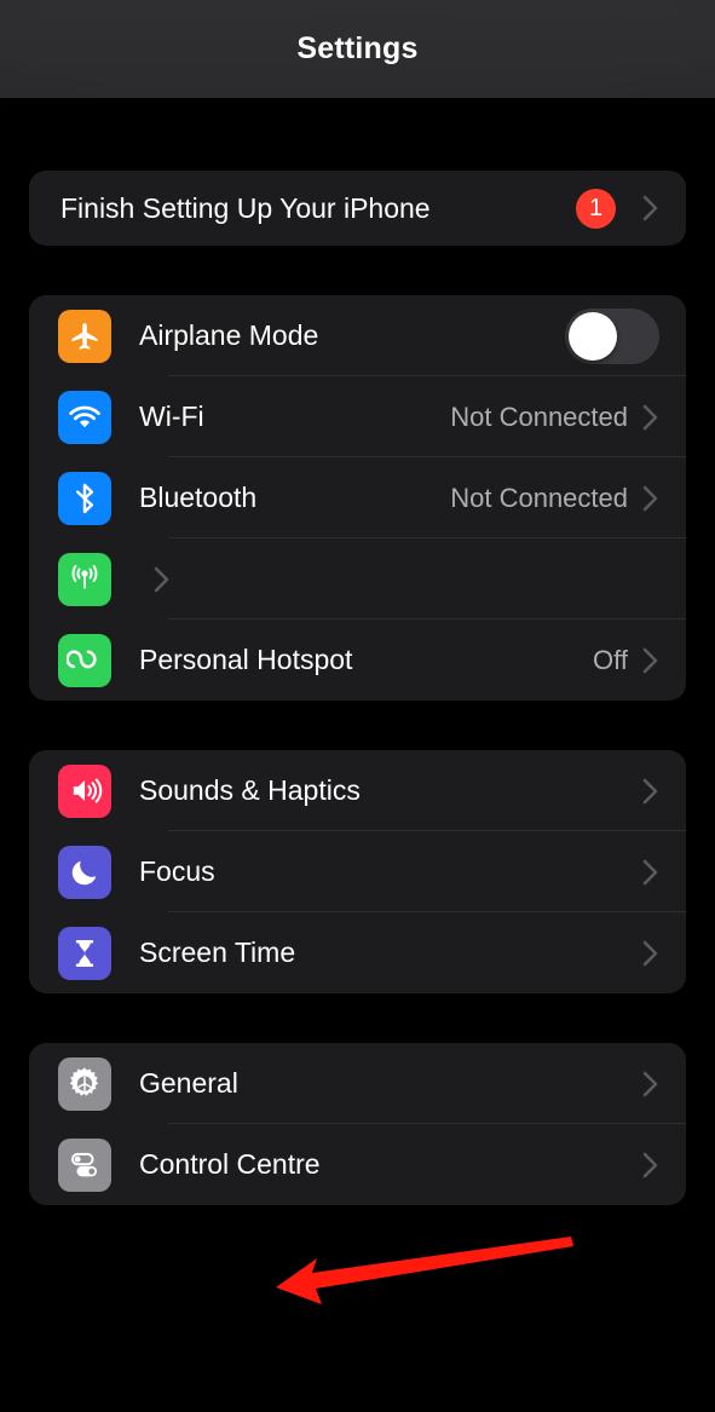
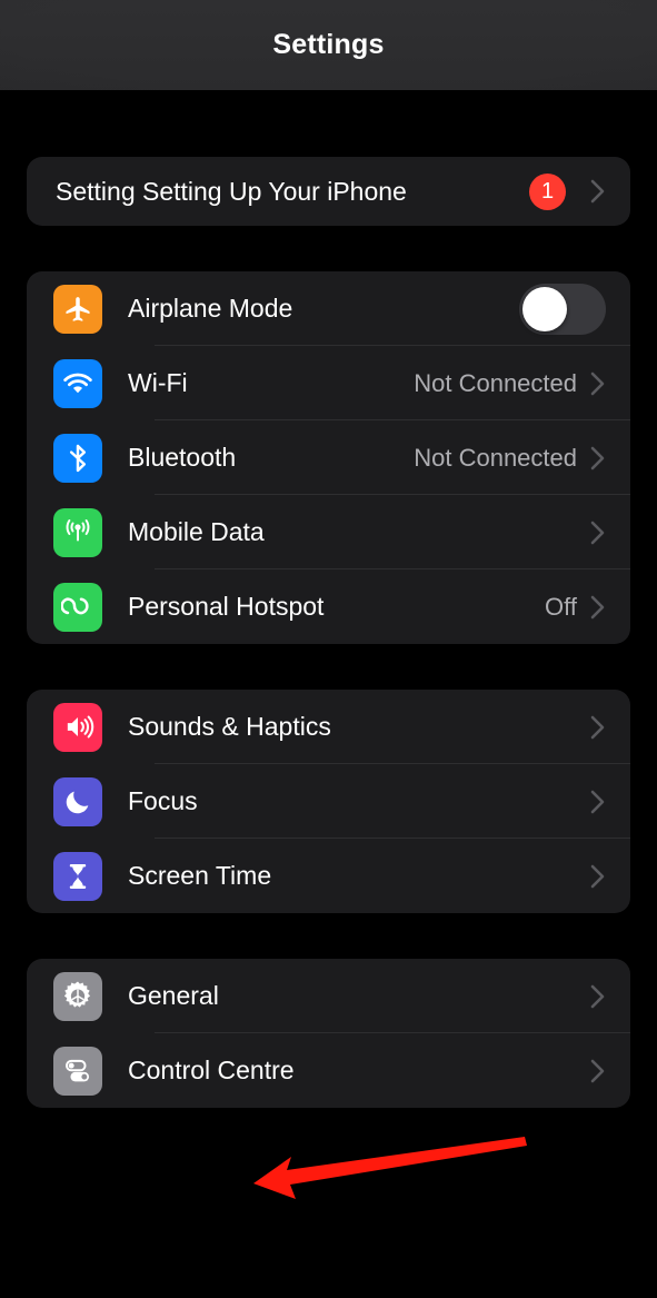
  Settings
- Finish Setting Up Your iPhone
+ Setting Setting Up Your iPhone
  1
  Airplane Mode
  Wi-Fi
  Not Connected
  Bluetooth
  Not Connected
+ Mobile Data
  Personal Hotspot
  Off
  Sounds & Haptics
  Focus
  Screen Time
  General
  Control Centre
